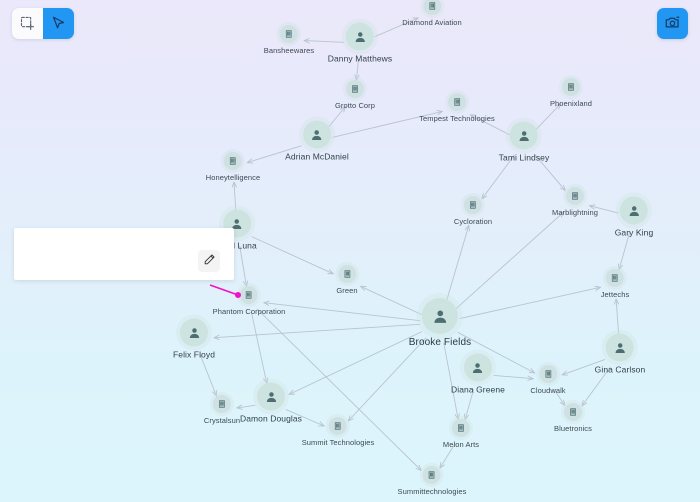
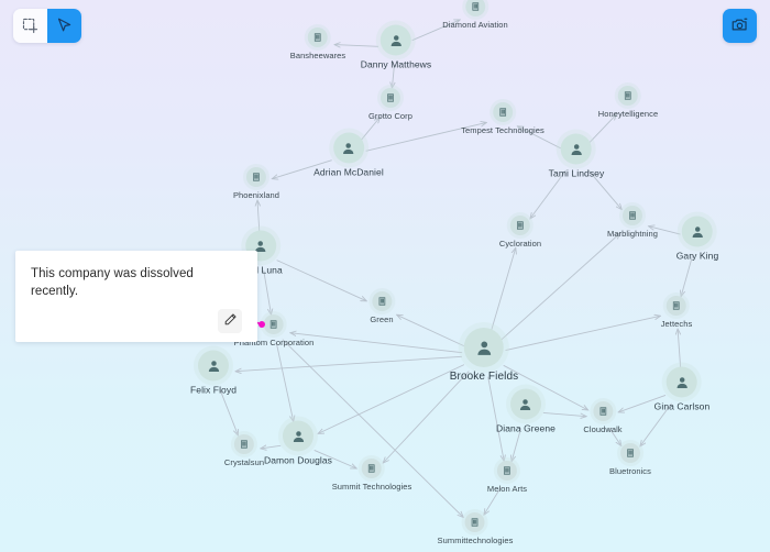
  Diamond Aviation
  Danny Matthews
  Bansheewares
  Grotto Corp
- Phoenixland
+ Honeytelligence
  Tempest Technologies
  Adrian McDaniel
  Tami Lindsey
- Honeytelligence
+ Phoenixland
  Marblightning
  Cycloration
  Gary King
  Green
  Jettechs
  Phantom Corporation
  Brooke Fields
  Felix Floyd
  Gina Carlson
  Diana Greene
  Cloudwalk
  Bluetronics
  Damon Douglas
  Crystalsun
  Summit Technologies
  Melon Arts
  Summittechnologies
+ This company was dissolved recently.
